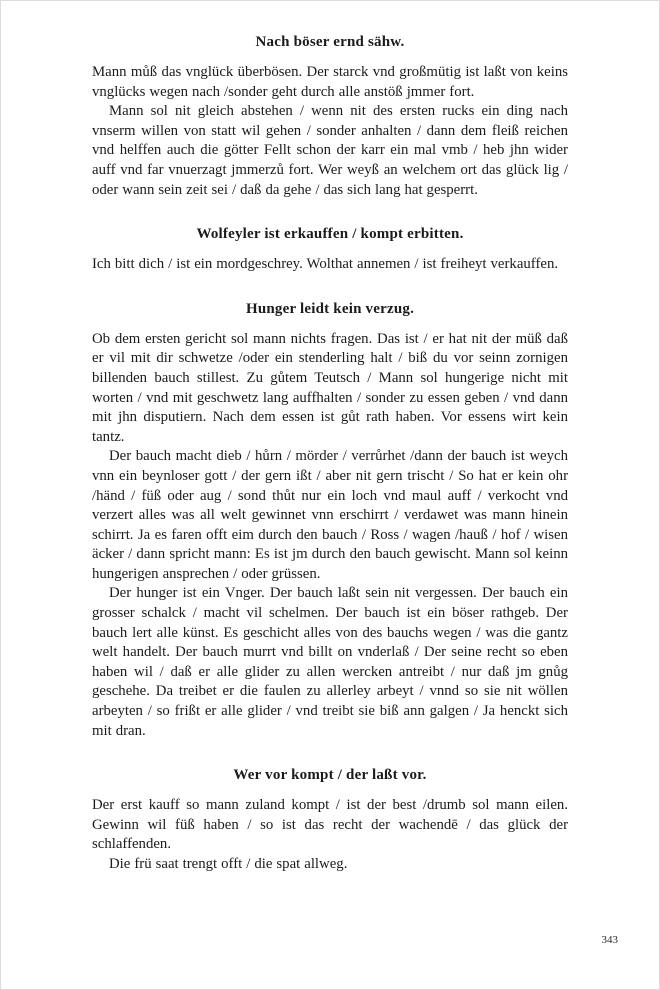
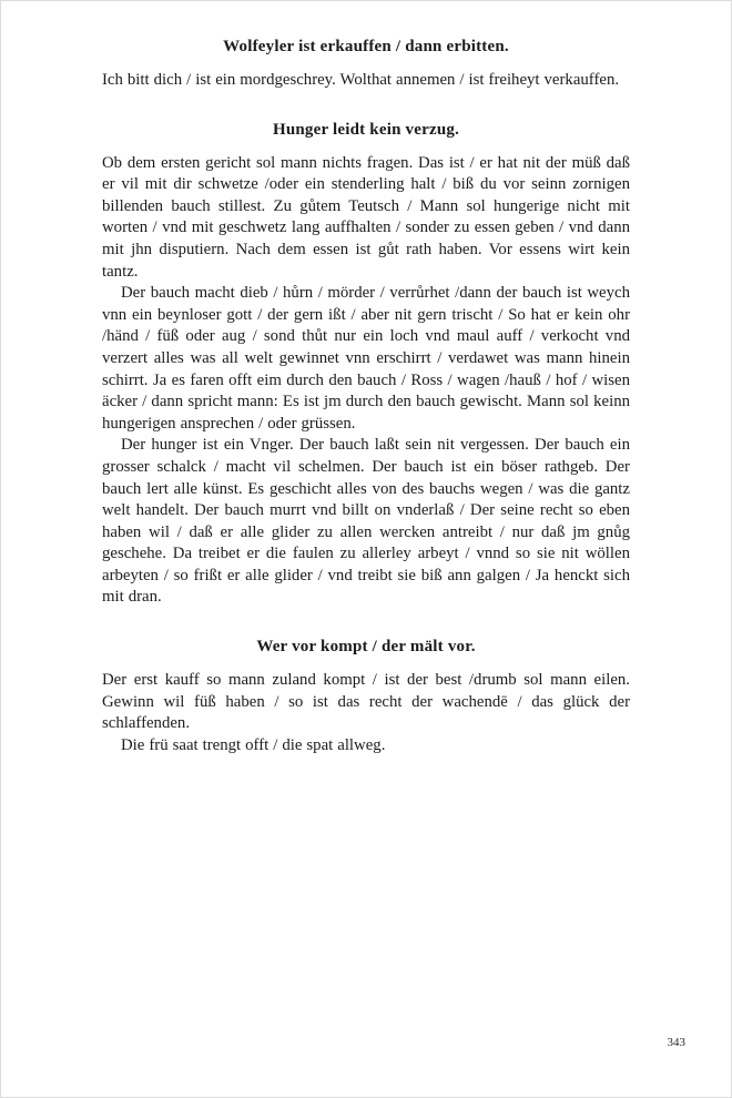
- Nach böser ernd sähw.
- Mann můß das vnglück überbösen. Der starck vnd großmütig ist laßt von keins vnglücks wegen nach /sonder geht durch alle anstöß jmmer fort.
- Mann sol nit gleich abstehen / wenn nit des ersten rucks ein ding nach vnserm willen von statt wil gehen / sonder anhalten / dann dem fleiß reichen vnd helffen auch die götter Fellt schon der karr ein mal vmb / heb jhn wider auff vnd far vnuerzagt jmmerzů fort. Wer weyß an welchem ort das glück lig / oder wann sein zeit sei / daß da gehe / das sich lang hat gesperrt.
- Wolfeyler ist erkauffen / kompt erbitten.
+ Wolfeyler ist erkauffen / dann erbitten.
  Ich bitt dich / ist ein mordgeschrey. Wolthat annemen / ist freiheyt verkauffen.
  Hunger leidt kein verzug.
  Ob dem ersten gericht sol mann nichts fragen. Das ist / er hat nit der müß daß er vil mit dir schwetze /oder ein stenderling halt / biß du vor seinn zornigen billenden bauch stillest. Zu gůtem Teutsch / Mann sol hungerige nicht mit worten / vnd mit geschwetz lang auffhalten / sonder zu essen geben / vnd dann mit jhn disputiern. Nach dem essen ist gůt rath haben. Vor essens wirt kein tantz.
  Der bauch macht dieb / hůrn / mörder / verrůrhet /dann der bauch ist weych vnn ein beynloser gott / der gern ißt / aber nit gern trischt / So hat er kein ohr /händ / füß oder aug / sond thůt nur ein loch vnd maul auff / verkocht vnd verzert alles was all welt gewinnet vnn erschirrt / verdawet was mann hinein schirrt. Ja es faren offt eim durch den bauch / Ross / wagen /hauß / hof / wisen äcker / dann spricht mann: Es ist jm durch den bauch gewischt. Mann sol keinn hungerigen ansprechen / oder grüssen.
  Der hunger ist ein Vnger. Der bauch laßt sein nit vergessen. Der bauch ein grosser schalck / macht vil schelmen. Der bauch ist ein böser rathgeb. Der bauch lert alle künst. Es geschicht alles von des bauchs wegen / was die gantz welt handelt. Der bauch murrt vnd billt on vnderlaß / Der seine recht so eben haben wil / daß er alle glider zu allen wercken antreibt / nur daß jm gnůg geschehe. Da treibet er die faulen zu allerley arbeyt / vnnd so sie nit wöllen arbeyten / so frißt er alle glider / vnd treibt sie biß ann galgen / Ja henckt sich mit dran.
- Wer vor kompt / der laßt vor.
+ Wer vor kompt / der mält vor.
  Der erst kauff so mann zuland kompt / ist der best /drumb sol mann eilen. Gewinn wil füß haben / so ist das recht der wachendē / das glück der schlaffenden.
  Die frü saat trengt offt / die spat allweg.
  343
